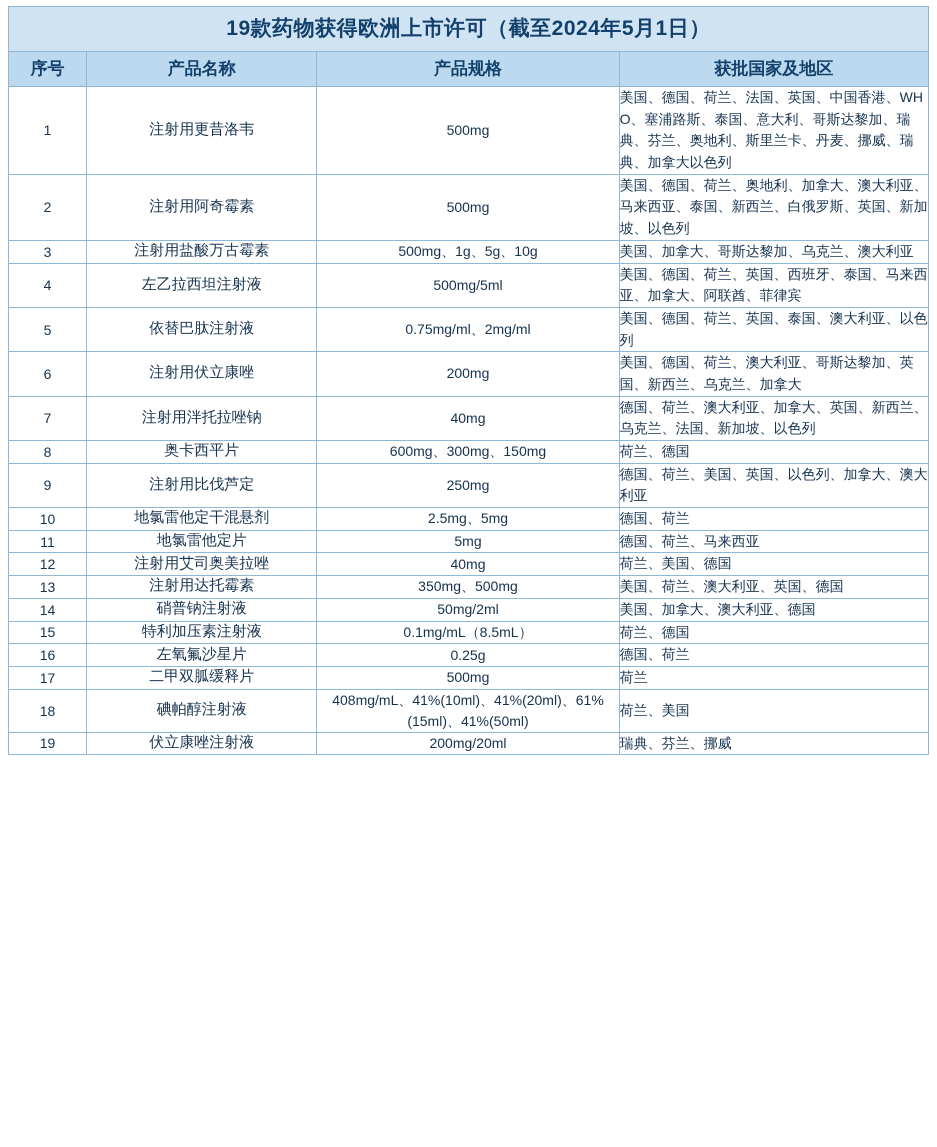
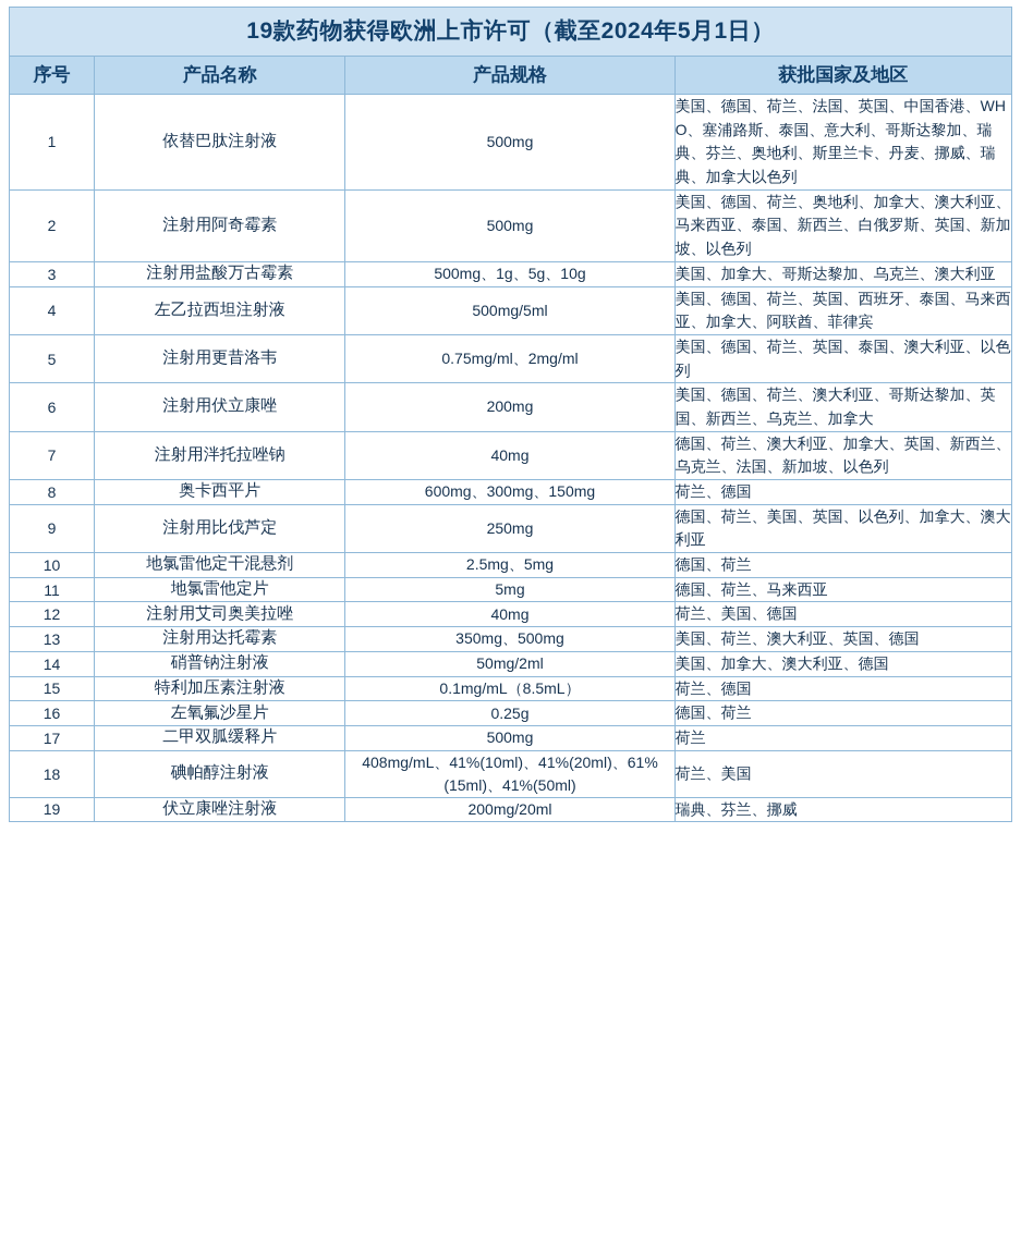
  19款药物获得欧洲上市许可（截至2024年5月1日）
  序号	产品名称	产品规格	获批国家及地区
- 1	注射用更昔洛韦	500mg	美国、德国、荷兰、法国、英国、中国香港、WHO、塞浦路斯、泰国、意大利、哥斯达黎加、瑞典、芬兰、奥地利、斯里兰卡、丹麦、挪威、瑞典、加拿大以色列
+ 1	依替巴肽注射液	500mg	美国、德国、荷兰、法国、英国、中国香港、WHO、塞浦路斯、泰国、意大利、哥斯达黎加、瑞典、芬兰、奥地利、斯里兰卡、丹麦、挪威、瑞典、加拿大以色列
  2	注射用阿奇霉素	500mg	美国、德国、荷兰、奥地利、加拿大、澳大利亚、马来西亚、泰国、新西兰、白俄罗斯、英国、新加坡、以色列
  3	注射用盐酸万古霉素	500mg、1g、5g、10g	美国、加拿大、哥斯达黎加、乌克兰、澳大利亚
  4	左乙拉西坦注射液	500mg/5ml	美国、德国、荷兰、英国、西班牙、泰国、马来西亚、加拿大、阿联酋、菲律宾
- 5	依替巴肽注射液	0.75mg/ml、2mg/ml	美国、德国、荷兰、英国、泰国、澳大利亚、以色列
+ 5	注射用更昔洛韦	0.75mg/ml、2mg/ml	美国、德国、荷兰、英国、泰国、澳大利亚、以色列
  6	注射用伏立康唑	200mg	美国、德国、荷兰、澳大利亚、哥斯达黎加、英国、新西兰、乌克兰、加拿大
  7	注射用泮托拉唑钠	40mg	德国、荷兰、澳大利亚、加拿大、英国、新西兰、乌克兰、法国、新加坡、以色列
  8	奥卡西平片	600mg、300mg、150mg	荷兰、德国
  9	注射用比伐芦定	250mg	德国、荷兰、美国、英国、以色列、加拿大、澳大利亚
  10	地氯雷他定干混悬剂	2.5mg、5mg	德国、荷兰
  11	地氯雷他定片	5mg	德国、荷兰、马来西亚
  12	注射用艾司奥美拉唑	40mg	荷兰、美国、德国
  13	注射用达托霉素	350mg、500mg	美国、荷兰、澳大利亚、英国、德国
  14	硝普钠注射液	50mg/2ml	美国、加拿大、澳大利亚、德国
  15	特利加压素注射液	0.1mg/mL（8.5mL）	荷兰、德国
  16	左氧氟沙星片	0.25g	德国、荷兰
  17	二甲双胍缓释片	500mg	荷兰
  18	碘帕醇注射液	408mg/mL、41%(10ml)、41%(20ml)、61%(15ml)、41%(50ml)	荷兰、美国
  19	伏立康唑注射液	200mg/20ml	瑞典、芬兰、挪威
